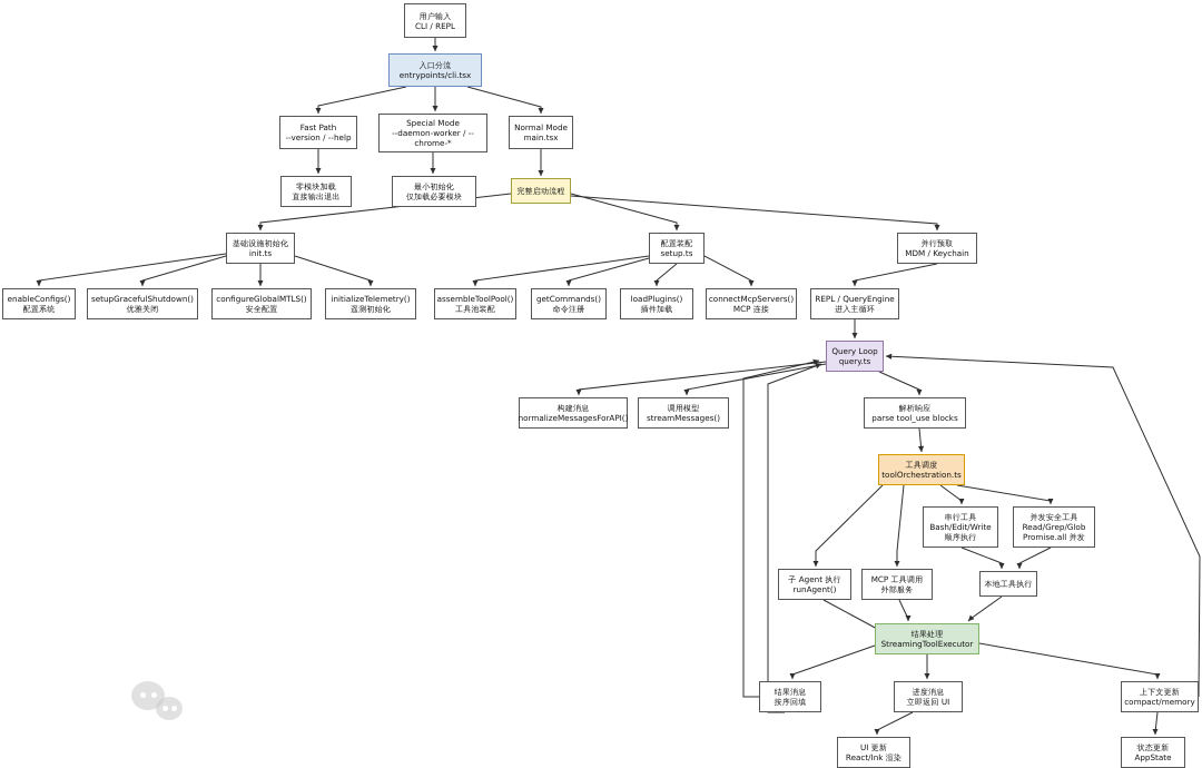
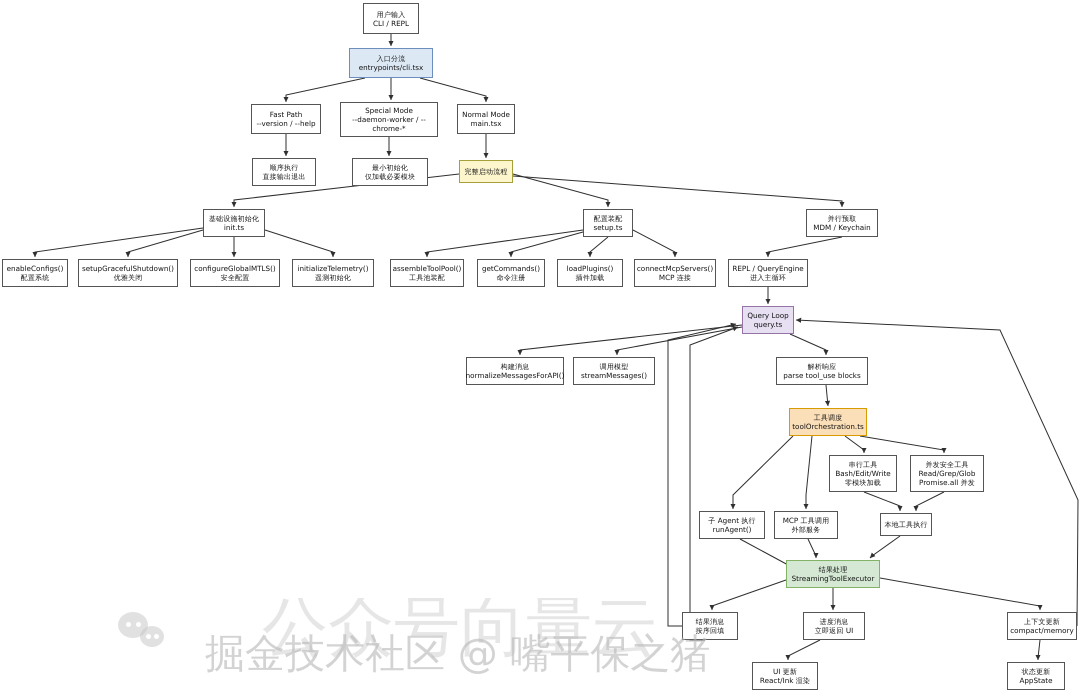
  用户输入
  CLI / REPL
  入口分流
  entrypoints/cli.tsx
  Fast Path
  --version / --help
  Special Mode
  --daemon-worker / --chrome-*
  Normal Mode
  main.tsx
- 零模块加载
+ 顺序执行
  直接输出退出
  最小初始化
  仅加载必要模块
  完整启动流程
  基础设施初始化
  init.ts
  配置装配
  setup.ts
  并行预取
  MDM / Keychain
  enableConfigs()
  配置系统
  setupGracefulShutdown()
  优雅关闭
  configureGlobalMTLS()
  安全配置
  initializeTelemetry()
  遥测初始化
  assembleToolPool()
  工具池装配
  getCommands()
  命令注册
  loadPlugins()
  插件加载
  connectMcpServers()
  MCP 连接
  REPL / QueryEngine
  进入主循环
  Query Loop
  query.ts
  构建消息
  normalizeMessagesForAPI()
  调用模型
  streamMessages()
  解析响应
  parse tool_use blocks
  工具调度
  toolOrchestration.ts
  串行工具
  Bash/Edit/Write
- 顺序执行
+ 零模块加载
  并发安全工具
  Read/Grep/Glob
  Promise.all 并发
  子 Agent 执行
  runAgent()
  MCP 工具调用
  外部服务
  本地工具执行
  结果处理
  StreamingToolExecutor
  结果消息
  按序回填
  进度消息
  立即返回 UI
  上下文更新
  compact/memory
  UI 更新
  React/Ink 渲染
  状态更新
  AppState
+ 公众号向量云
+ 掘金技术社区 @ 嘴平保之猪
